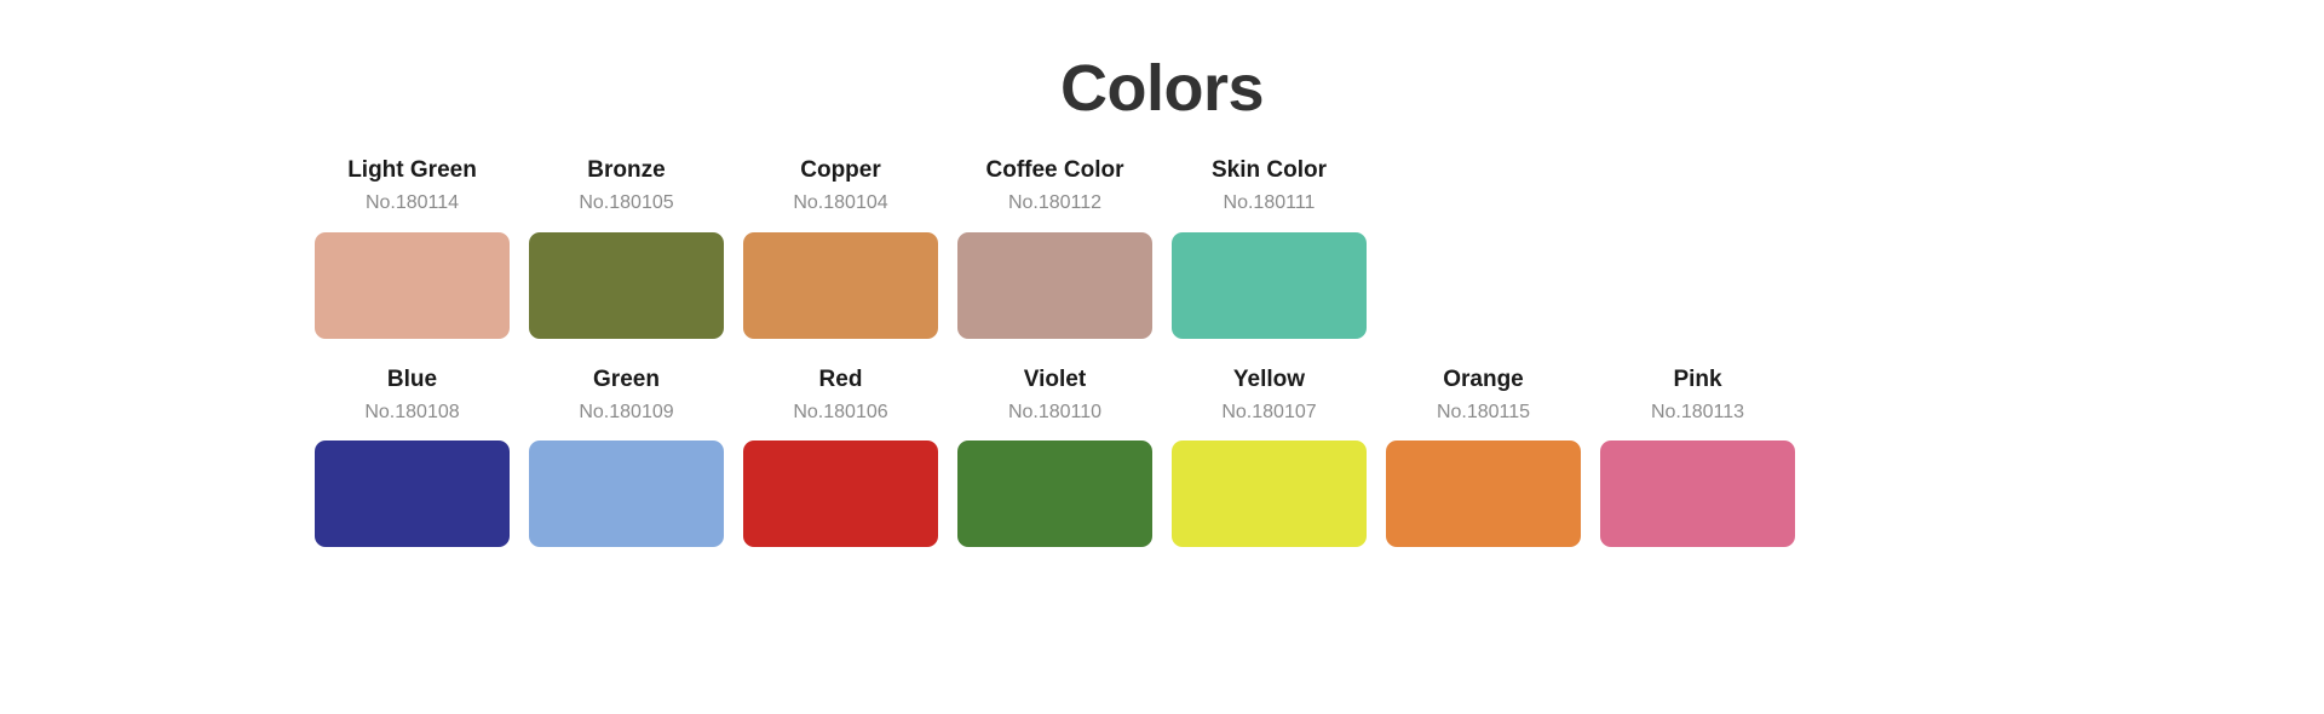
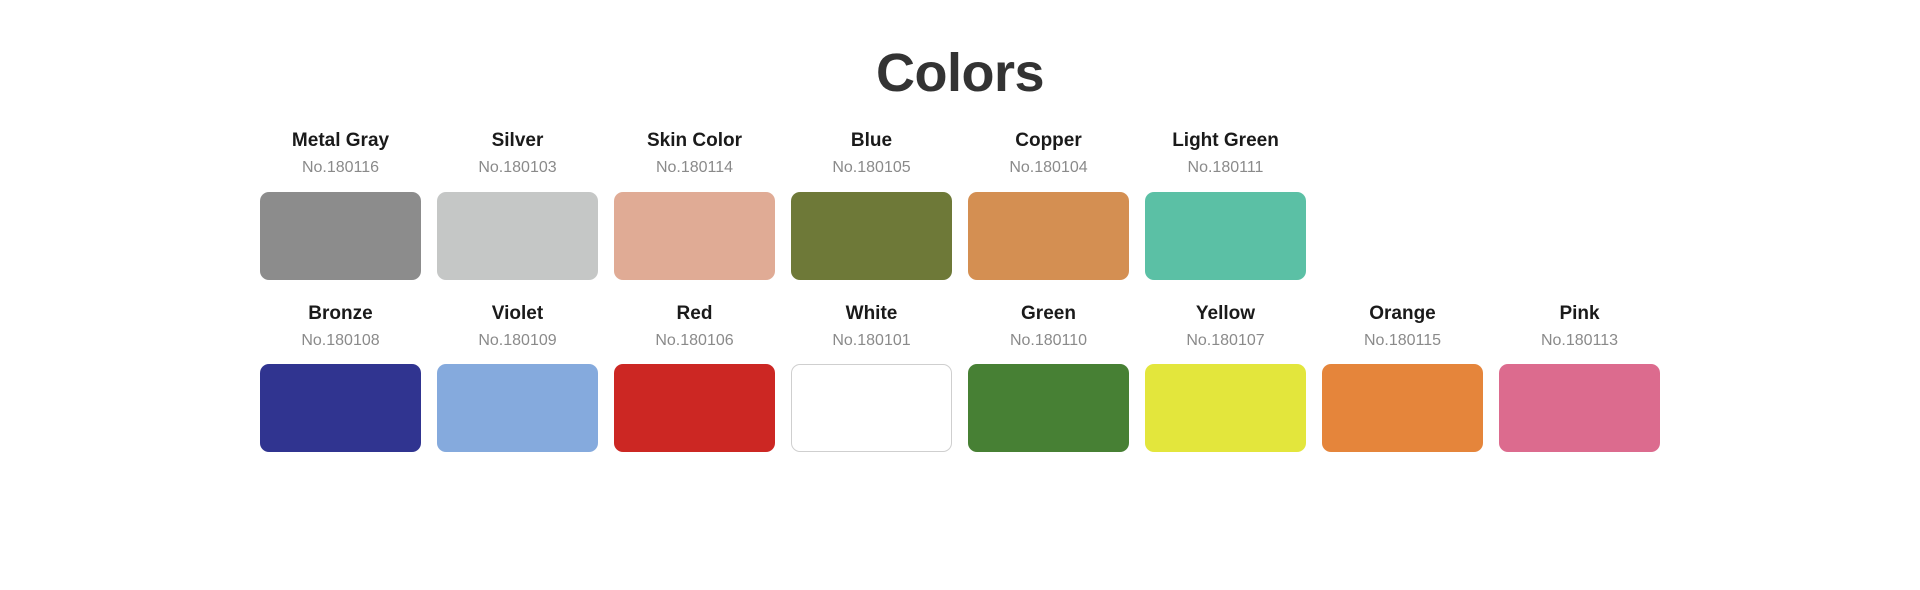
  Colors
+ Metal Gray
+ No.180116
+ Silver
+ No.180103
- Light Green
+ Skin Color
  No.180114
- Bronze
+ Blue
  No.180105
  Copper
  No.180104
- Coffee Color
- No.180112
- Skin Color
+ Light Green
  No.180111
- Blue
+ Bronze
  No.180108
- Green
+ Violet
  No.180109
  Red
  No.180106
+ White
+ No.180101
- Violet
+ Green
  No.180110
  Yellow
  No.180107
  Orange
  No.180115
  Pink
  No.180113
